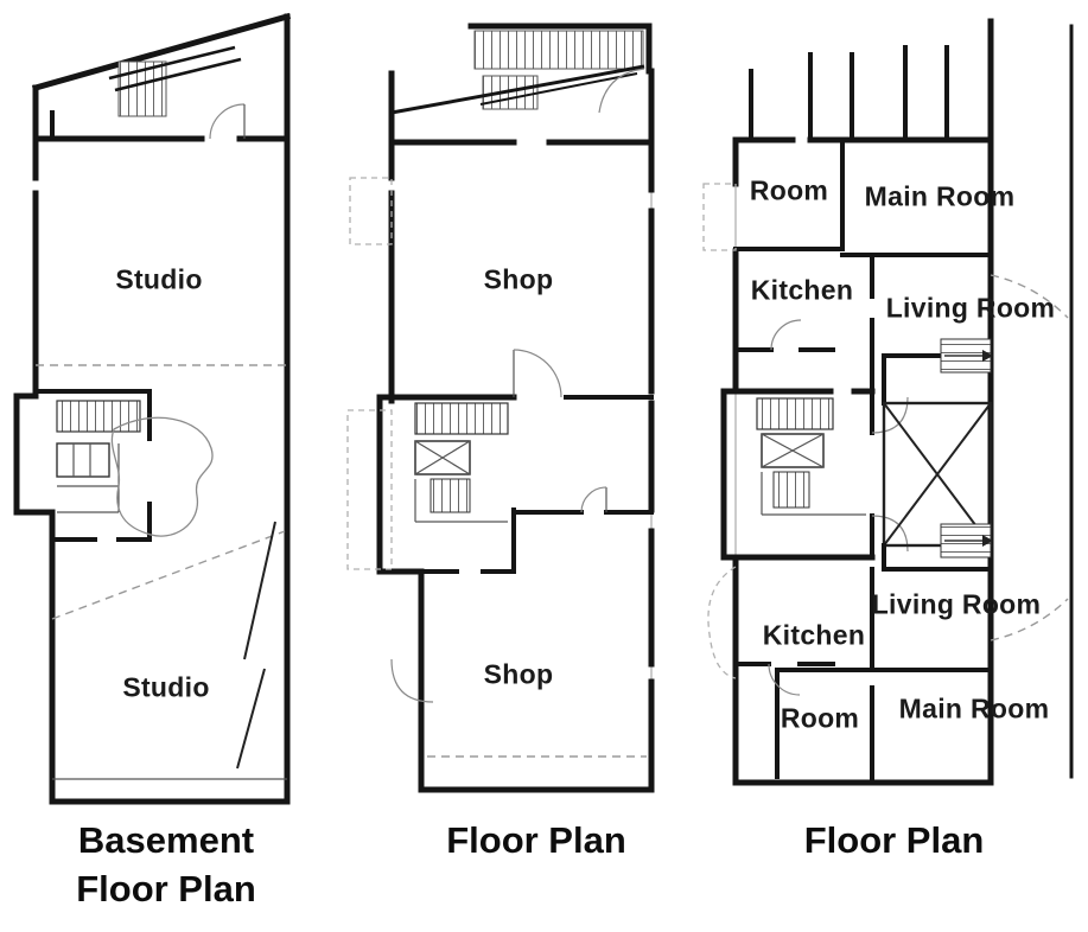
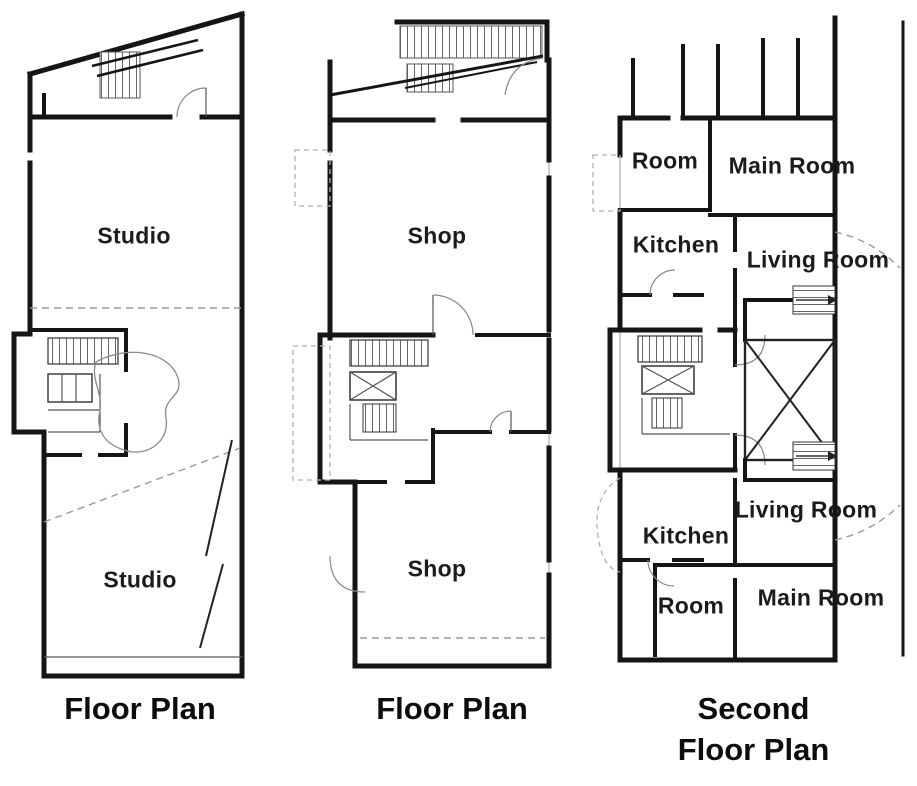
  Studio
  Studio
- Basement
  Floor Plan
  Shop
  Shop
  Floor Plan
  Room
  Main Room
  Kitchen
  Living Room
  Living Room
  Kitchen
  Room
  Main Room
+ Second
  Floor Plan
